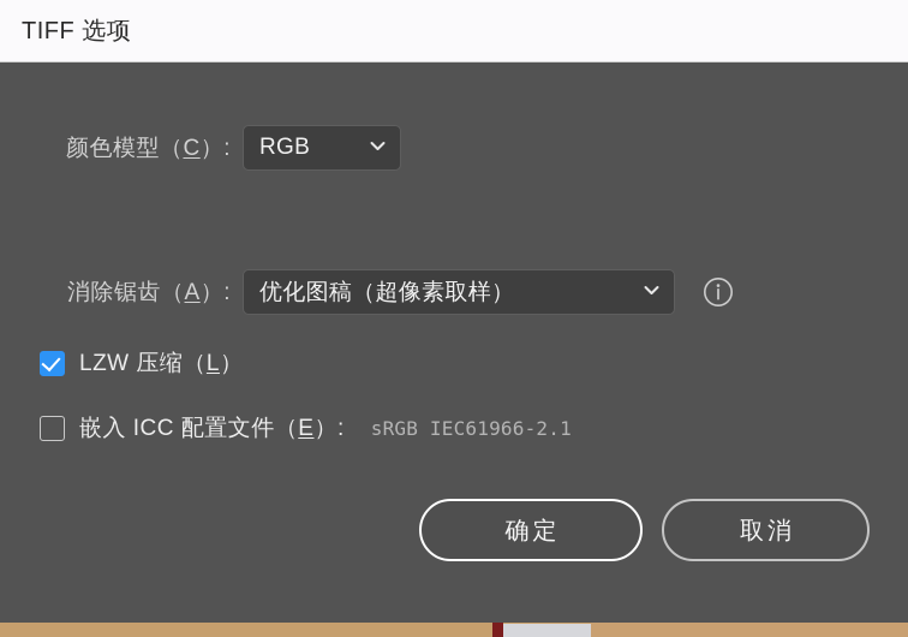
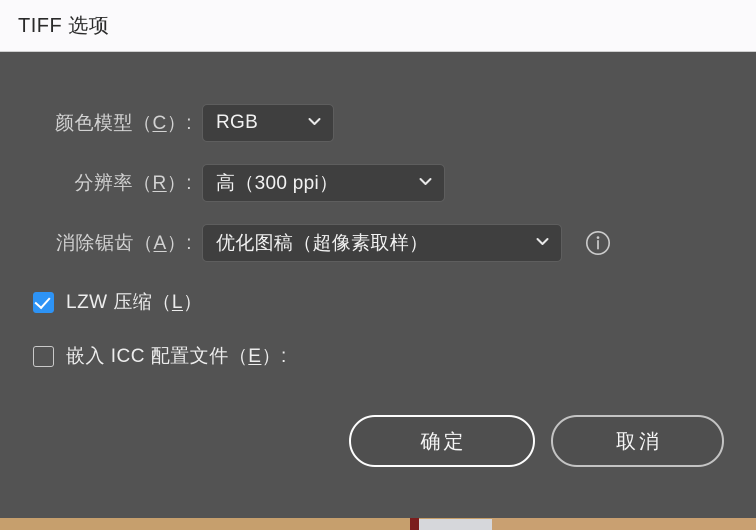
  TIFF 选项
  颜色模型（C）:
  RGB
+ 分辨率（R）:
+ 高（300 ppi）
  消除锯齿（A）:
  优化图稿（超像素取样）
  LZW 压缩（L）
  嵌入 ICC 配置文件（E）:
- sRGB IEC61966-2.1
  确定
  取消
